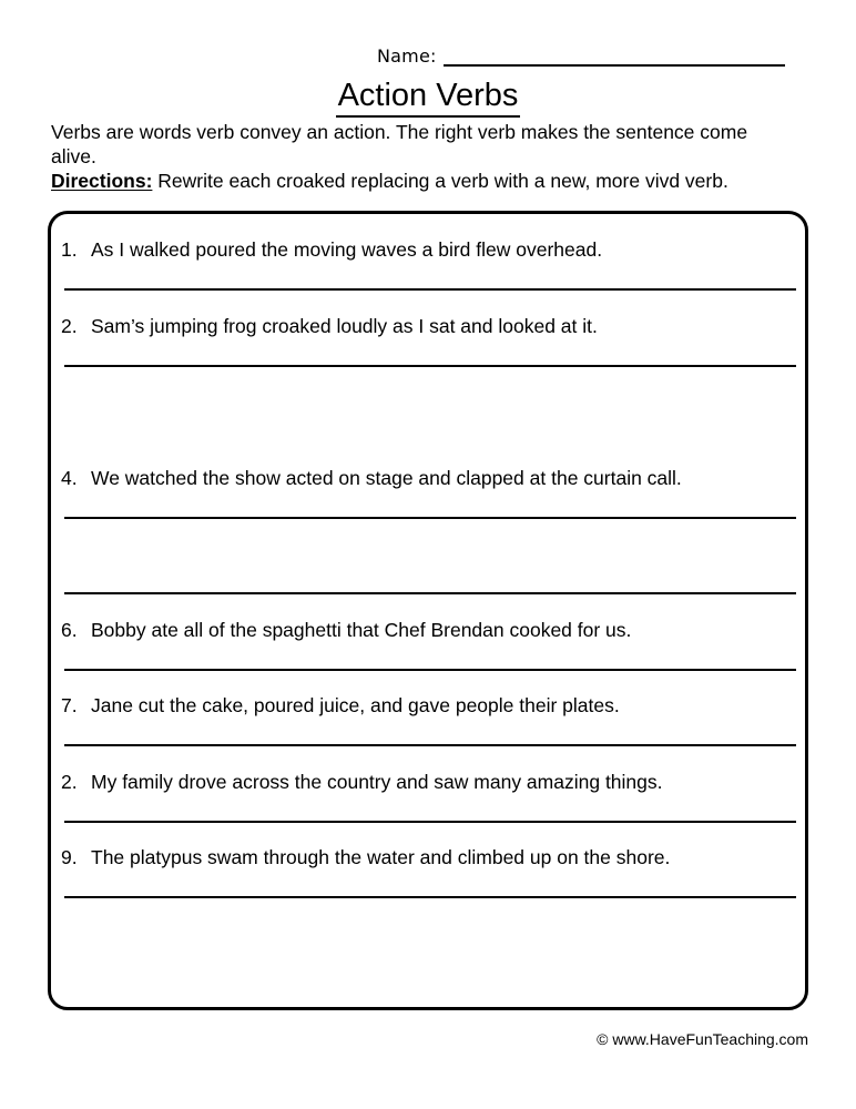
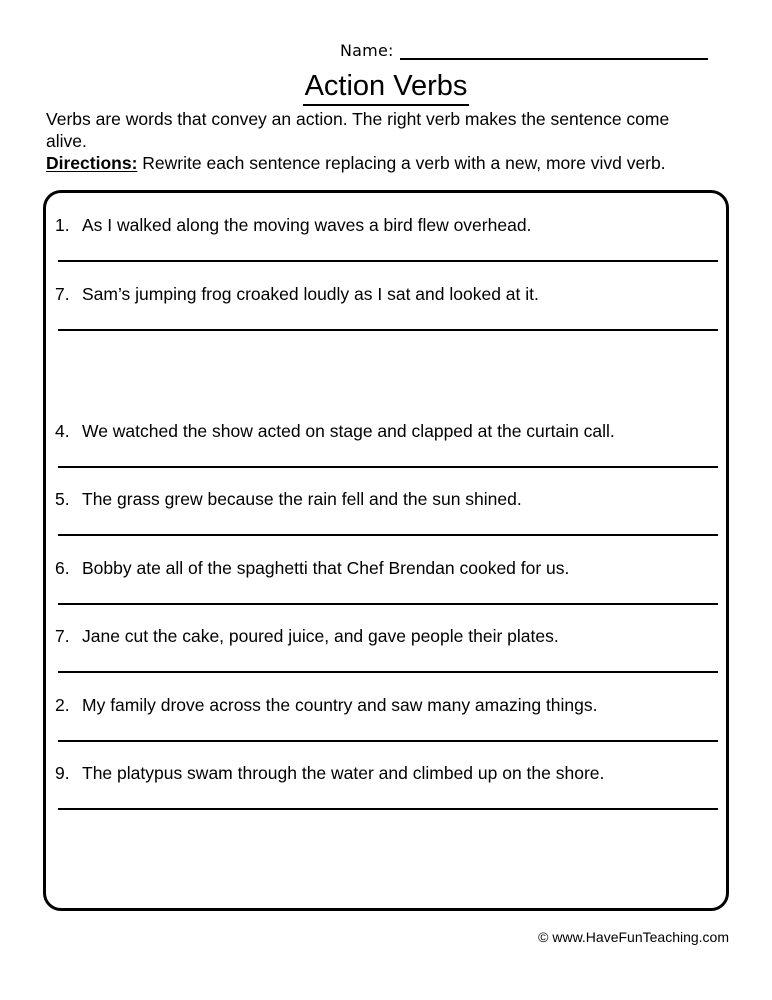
  Name:
  Action Verbs
- Verbs are words verb convey an action. The right verb makes the sentence come alive.
+ Verbs are words that convey an action. The right verb makes the sentence come alive.
- Directions: Rewrite each croaked replacing a verb with a new, more vivd verb.
+ Directions: Rewrite each sentence replacing a verb with a new, more vivd verb.
- 1. As I walked poured the moving waves a bird flew overhead.
+ 1. As I walked along the moving waves a bird flew overhead.
- 2. Sam’s jumping frog croaked loudly as I sat and looked at it.
+ 7. Sam’s jumping frog croaked loudly as I sat and looked at it.
  4. We watched the show acted on stage and clapped at the curtain call.
+ 5. The grass grew because the rain fell and the sun shined.
  6. Bobby ate all of the spaghetti that Chef Brendan cooked for us.
  7. Jane cut the cake, poured juice, and gave people their plates.
  2. My family drove across the country and saw many amazing things.
  9. The platypus swam through the water and climbed up on the shore.
  © www.HaveFunTeaching.com
